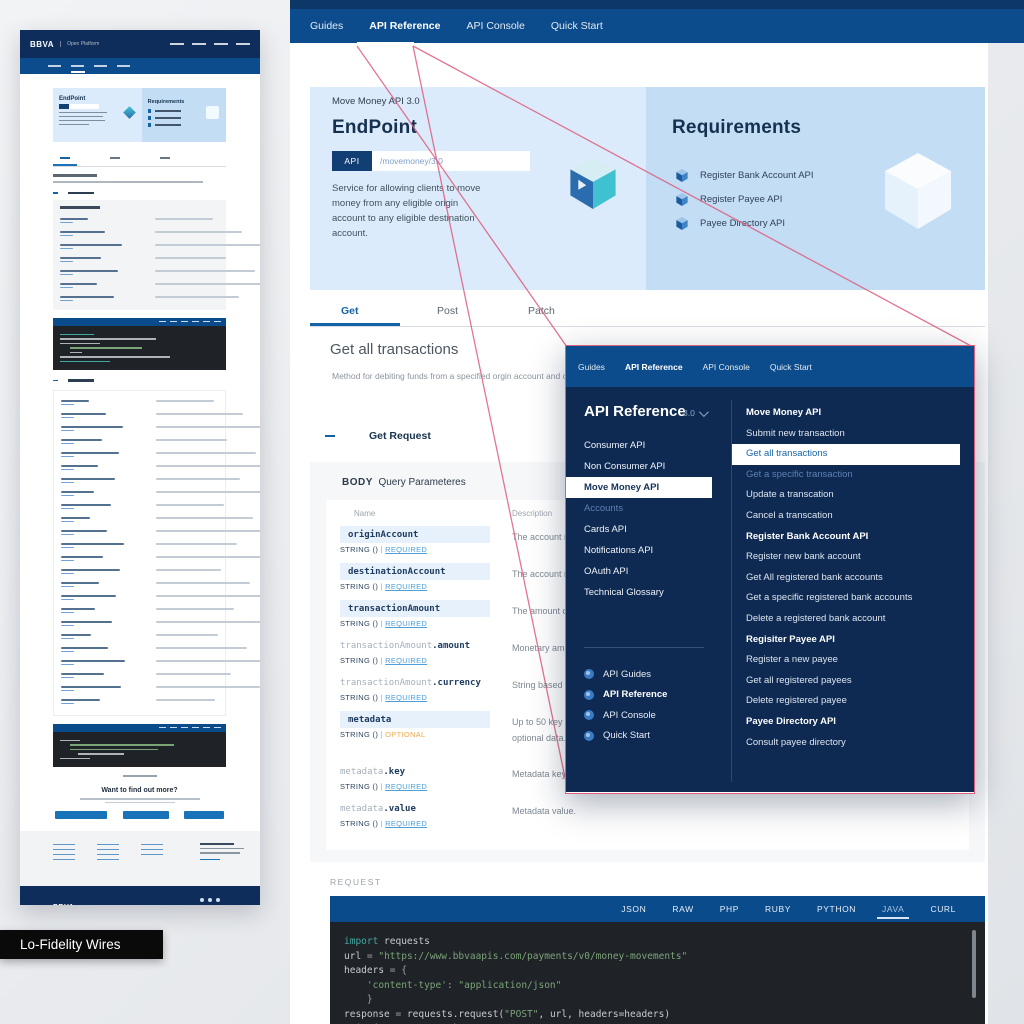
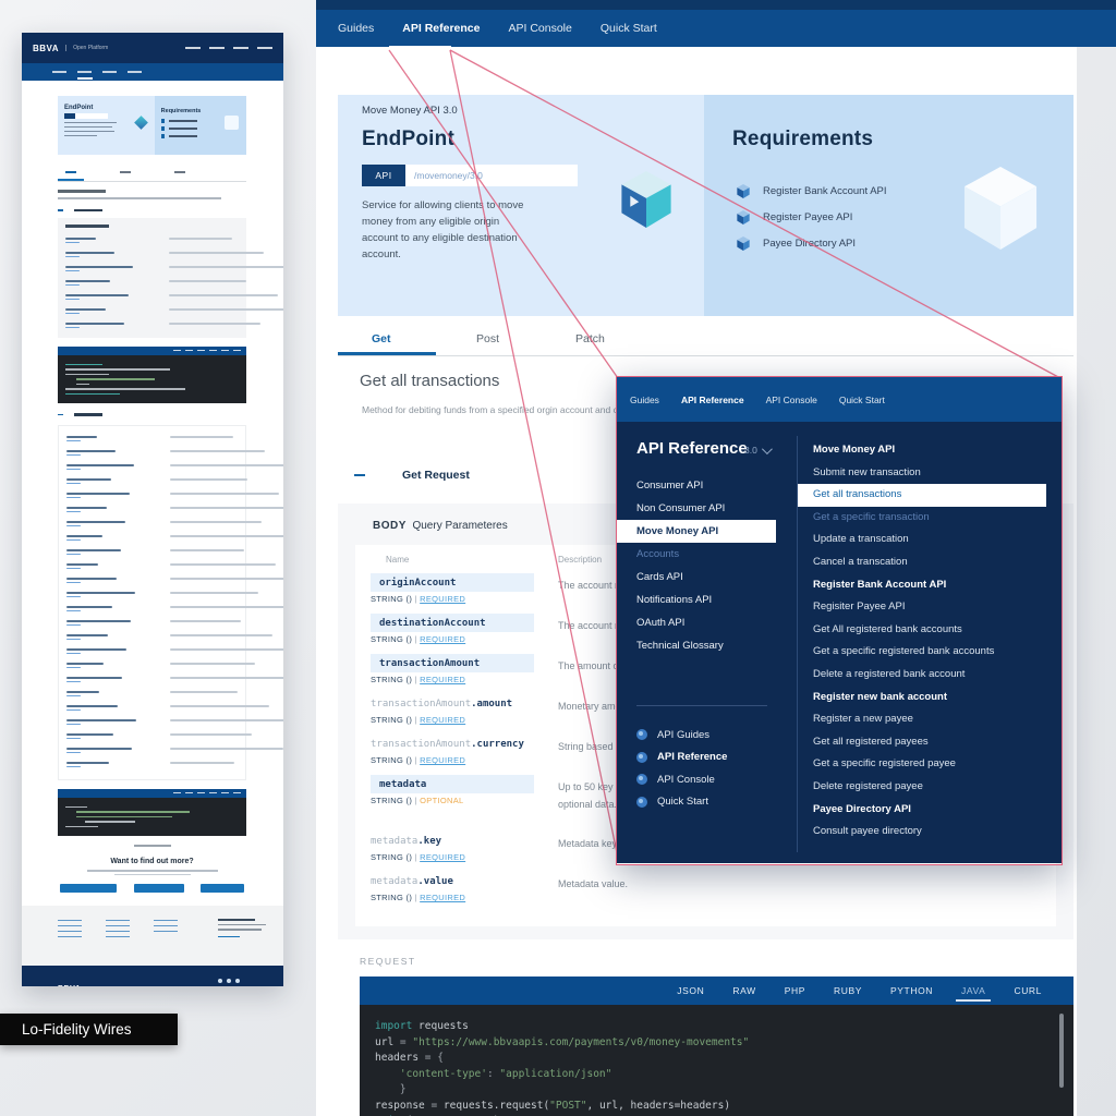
  Guides
  API Reference
  API Console
  Quick Start
  Move Money API 3.0
  EndPoint
  API
  /movemoney/3.0
  Service for allowing clients to move money from any eligible origin account to any eligible destination account.
  Requirements
  Register Bank Account API
  Register Payee API
  Payee Directory API
  Get
  Post
  Patch
  Get all transactions
  Method for debiting funds from a specified orgin account and c
  Get Request
  BODY Query Parameteres
  Name
  Description
  originAccount
  STRING () | REQUIRED
  The account
  destinationAccount
  STRING () | REQUIRED
  The account
  transactionAmount
  STRING () | REQUIRED
  The amount
  transactionAmount.amount
  STRING () | REQUIRED
  Monetary am
  transactionAmount.currency
  STRING () | REQUIRED
  String based
  metadata
  STRING () | OPTIONAL
  Up to 50 key
  optional data.
  metadata.key
  STRING () | REQUIRED
  Metadata key
  metadata.value
  STRING () | REQUIRED
  Metadata value.
  REQUEST
  JSON
  RAW
  PHP
  RUBY
  PYTHON
  JAVA
  CURL
  import requests
  url = "https://www.bbvaapis.com/payments/v0/money-movements"
  headers = {
  'content-type': "application/json"
  }
  response = requests.request("POST", url, headers=headers)
  Guides
  API Reference
  API Console
  Quick Start
  API Reference
  3.0
  Consumer API
  Non Consumer API
  Move Money API
  Accounts
  Cards API
  Notifications API
  OAuth API
  Technical Glossary
  API Guides
  API Reference
  API Console
  Quick Start
  Move Money API
  Submit new transaction
  Get all transactions
  Get a specific transaction
  Update a transcation
  Cancel a transcation
  Register Bank Account API
- Register new bank account
+ Regisiter Payee API
  Get All registered bank accounts
  Get a specific registered bank accounts
  Delete a registered bank account
- Regisiter Payee API
+ Register new bank account
  Register a new payee
  Get all registered payees
+ Get a specific registered payee
  Delete registered payee
  Payee Directory API
  Consult payee directory
  BBVA
  Lo-Fidelity Wires
